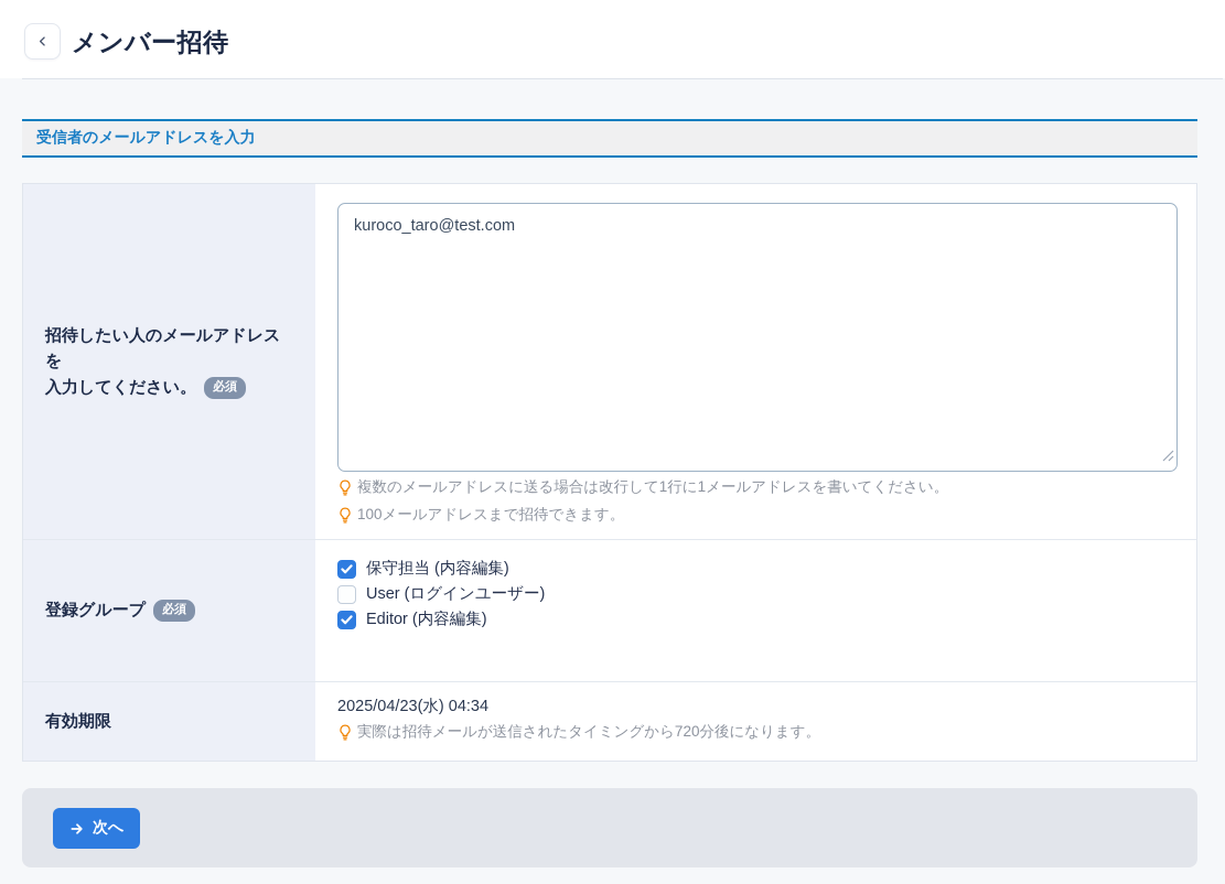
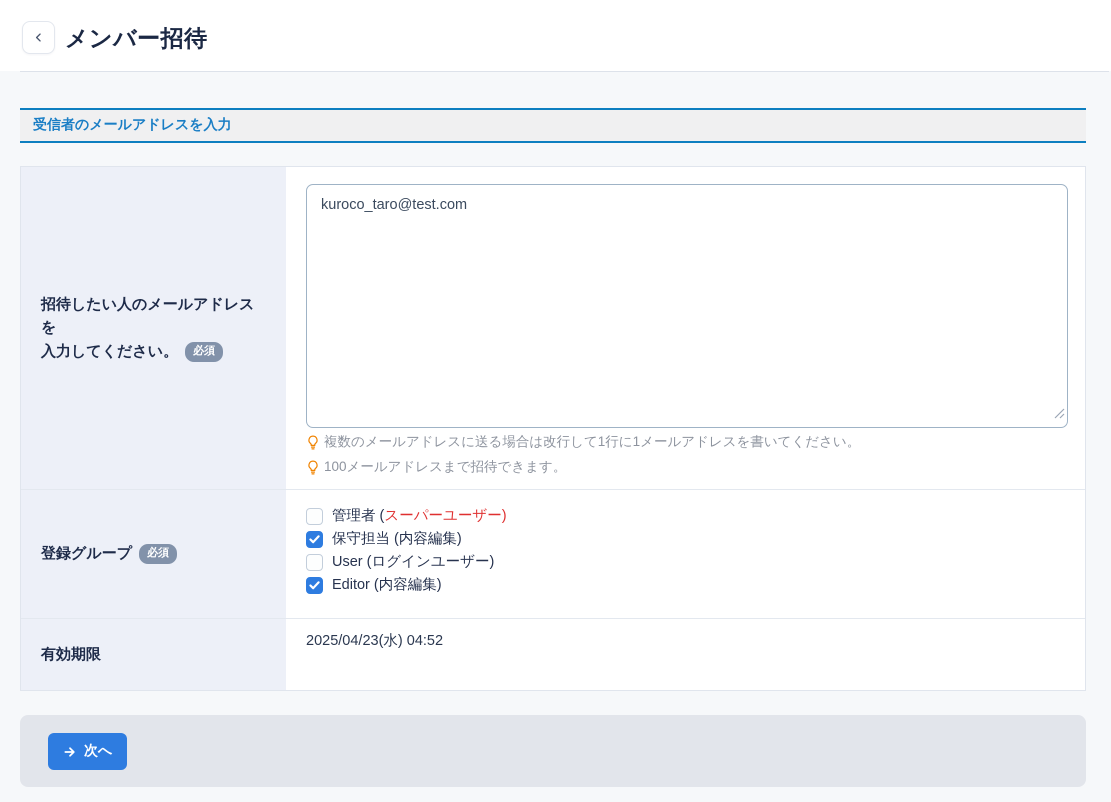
  メンバー招待
  受信者のメールアドレスを入力
  招待したい人のメールアドレスを
  入力してください。 必須
  kuroco_taro@test.com
  複数のメールアドレスに送る場合は改行して1行に1メールアドレスを書いてください。
  100メールアドレスまで招待できます。
  登録グループ 必須
+ 管理者 (スーパーユーザー)
  保守担当 (内容編集)
  User (ログインユーザー)
  Editor (内容編集)
  有効期限
- 2025/04/23(水) 04:34
+ 2025/04/23(水) 04:52
- 実際は招待メールが送信されたタイミングから720分後になります。
  次へ
